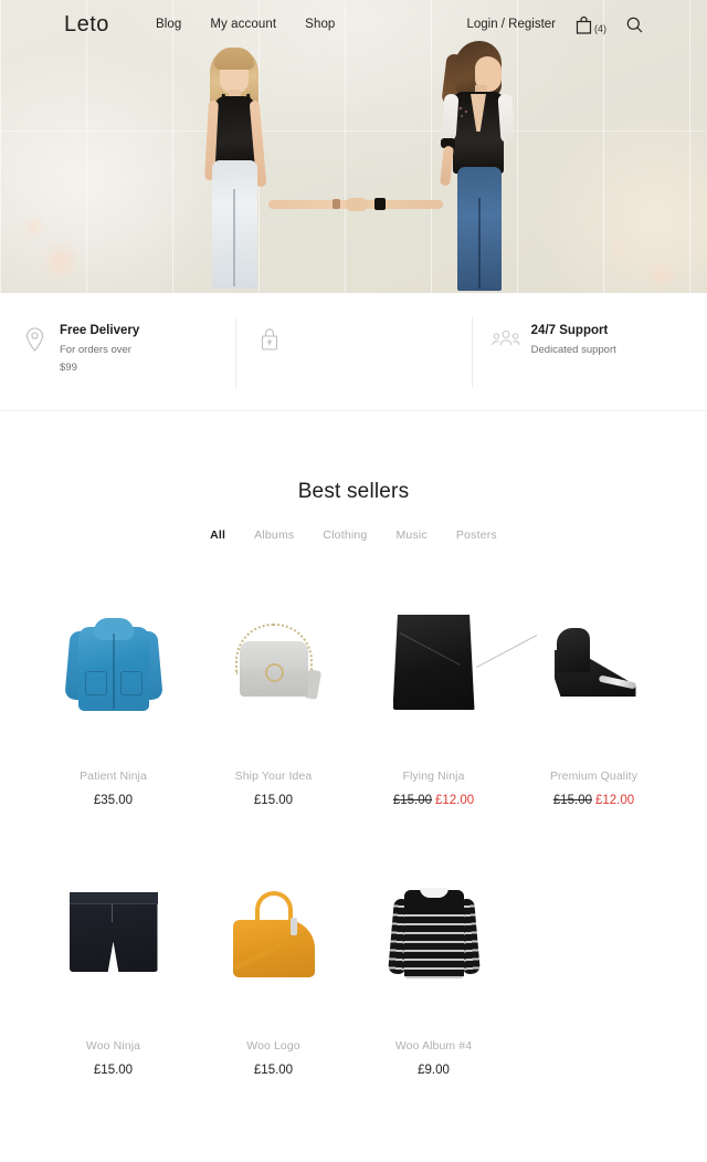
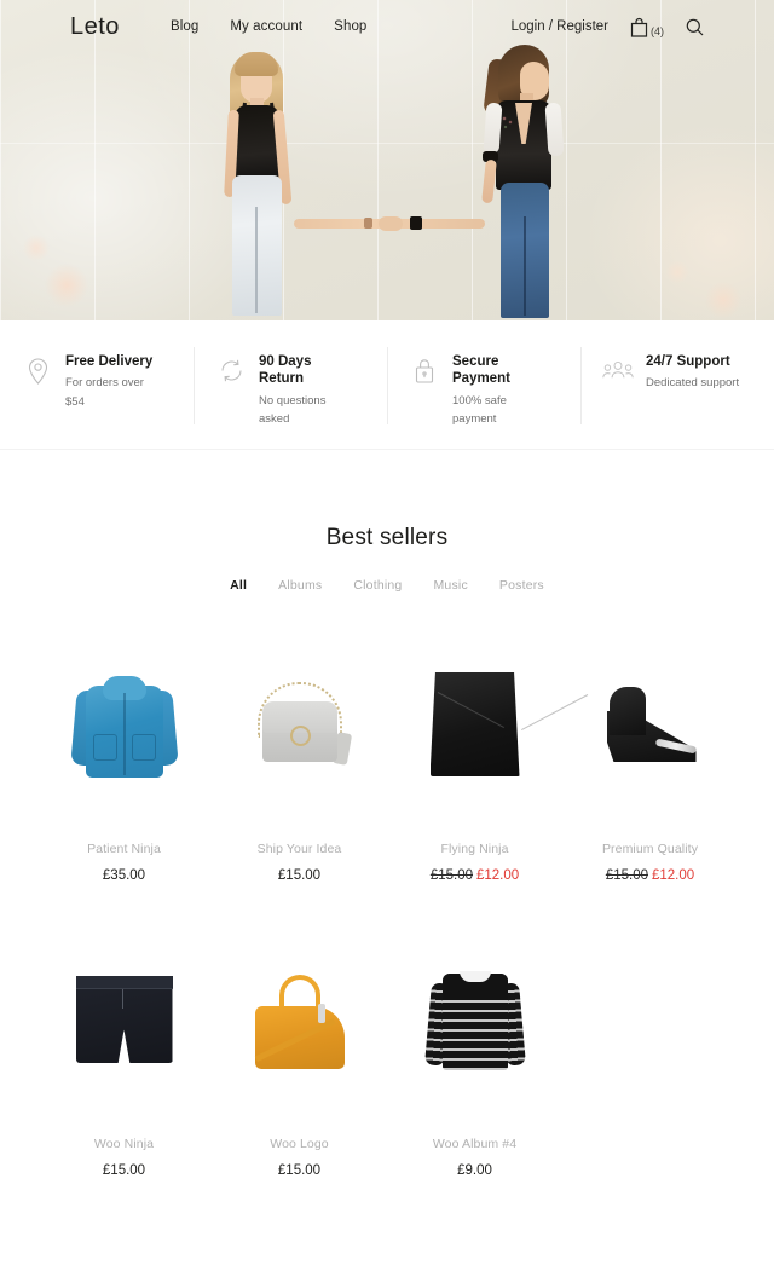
  Leto
  Blog
  My account
  Shop
  Login / Register
  (4)
  Free Delivery
- For orders over $99
+ For orders over $54
+ 90 Days Return
+ No questions asked
+ Secure Payment
+ 100% safe payment
  24/7 Support
  Dedicated support
  Best sellers
  All
  Albums
  Clothing
  Music
  Posters
  Patient Ninja
  £35.00
  Ship Your Idea
  £15.00
  Flying Ninja
  £15.00 £12.00
  Premium Quality
  £15.00 £12.00
  Woo Ninja
  £15.00
  Woo Logo
  £15.00
  Woo Album #4
  £9.00
